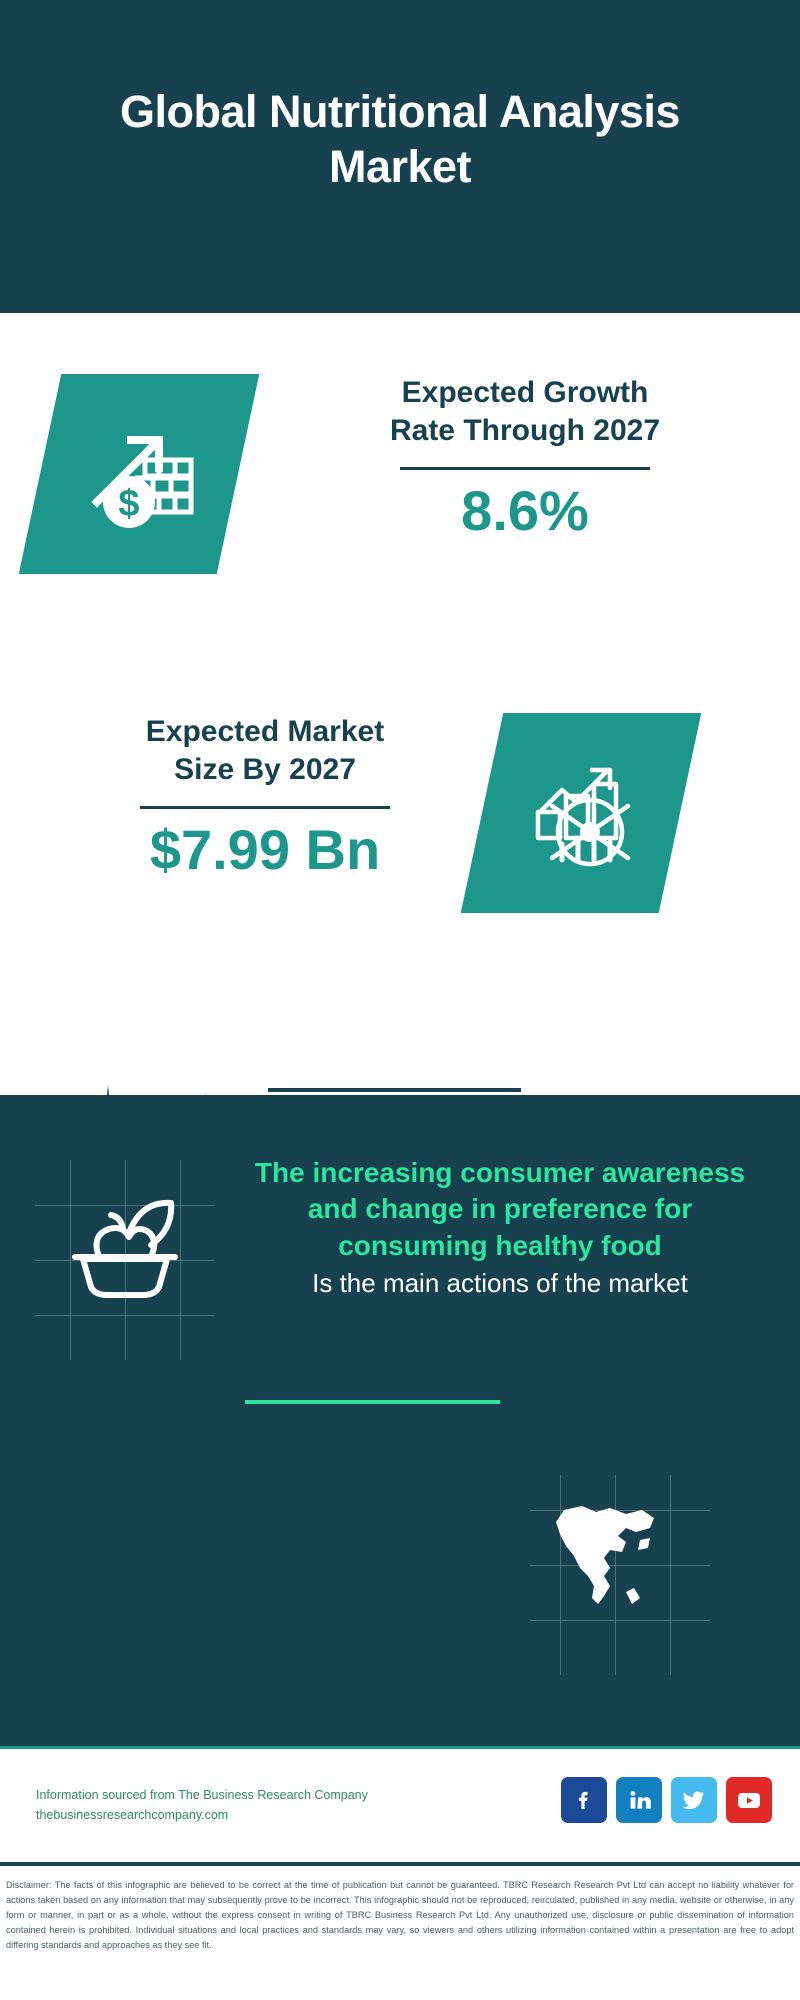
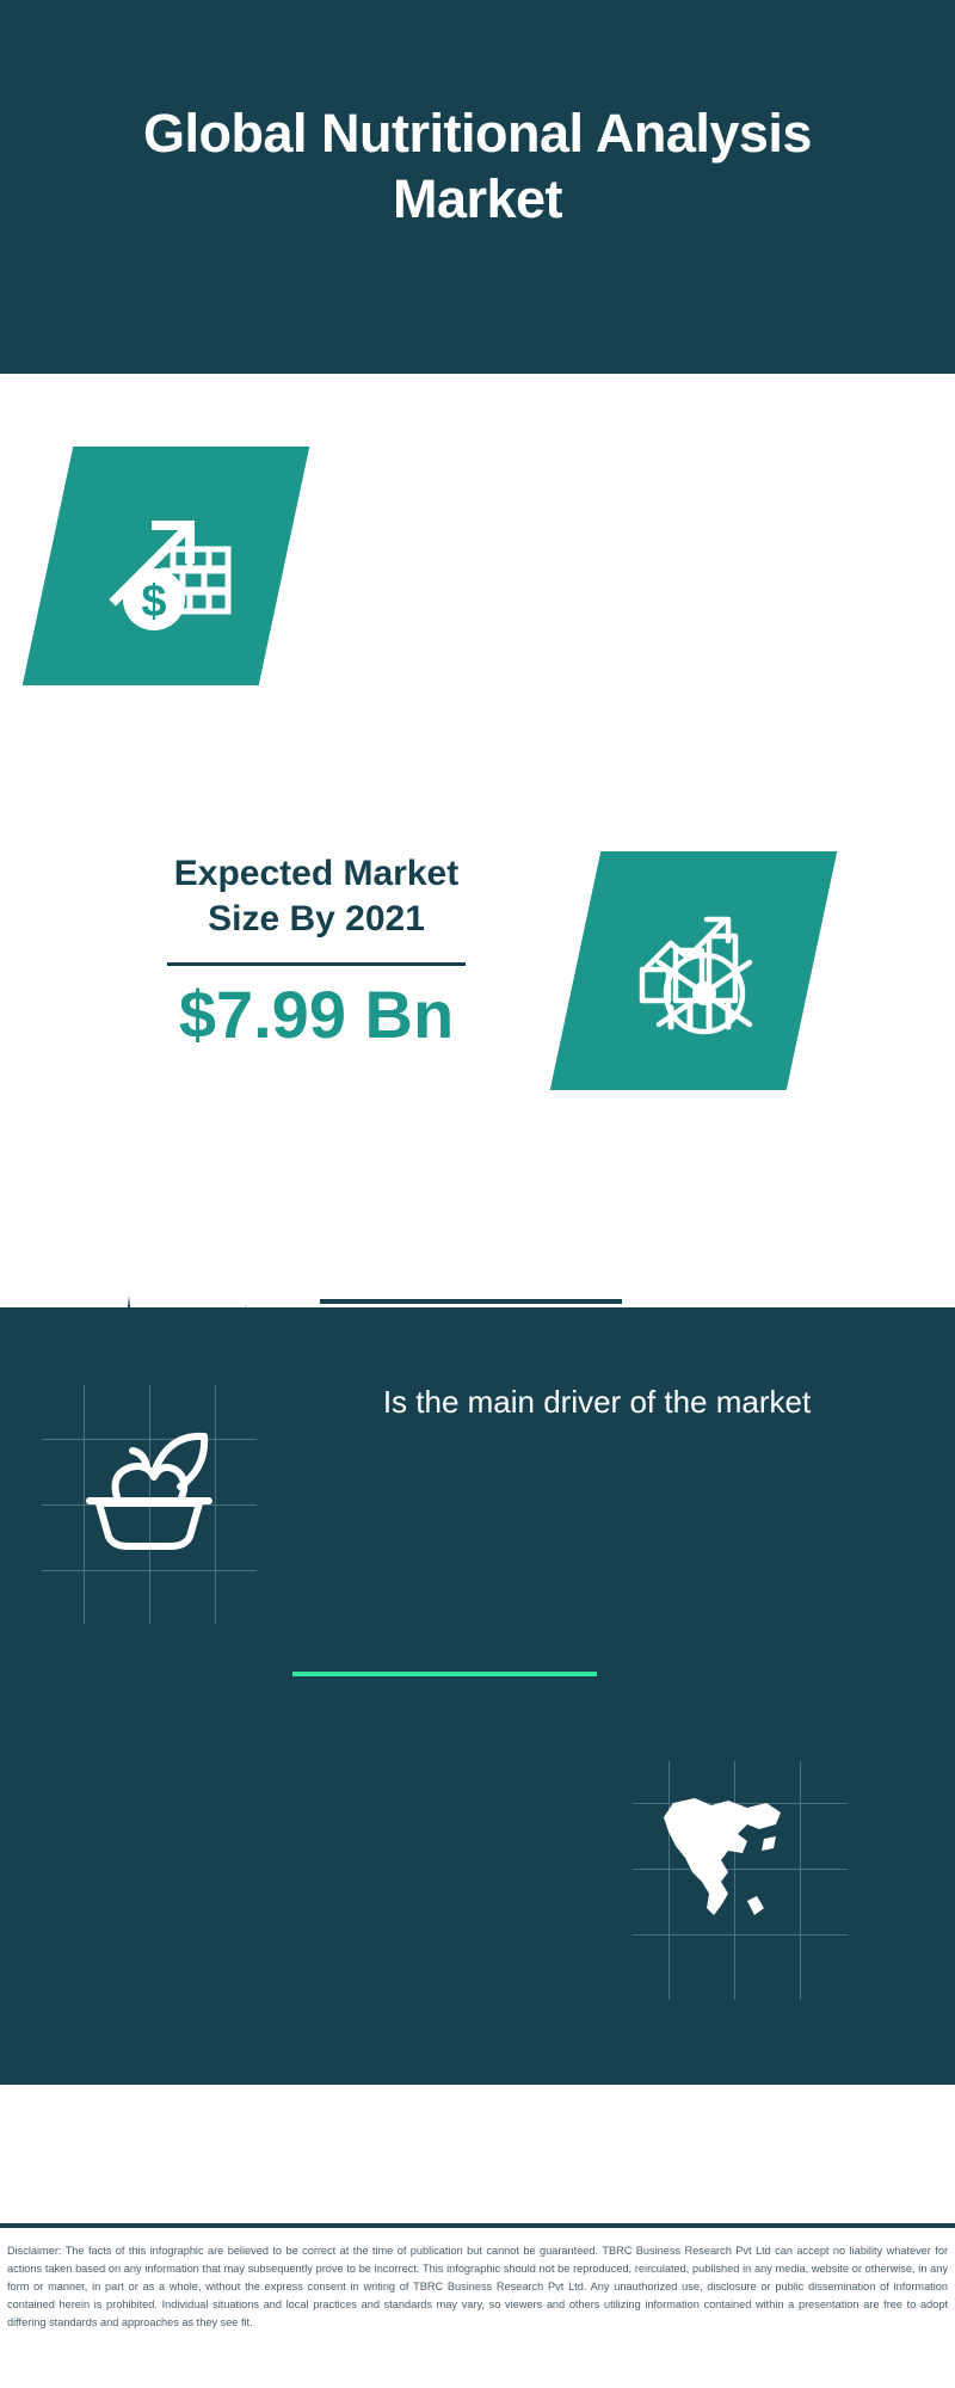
  Global Nutritional Analysis Market
- Expected Growth
- Rate Through 2027
- 8.6%
  Expected Market
- Size By 2027
+ Size By 2021
  $7.99 Bn
- The increasing consumer awareness and change in preference for consuming healthy food
- Is the main actions of the market
+ Is the main driver of the market
- Information sourced from The Business Research Company
- thebusinessresearchcompany.com
- Disclaimer: The facts of this infographic are believed to be correct at the time of publication but cannot be guaranteed. TBRC Research Research Pvt Ltd can accept no liability whatever for actions taken based on any information that may subsequently prove to be incorrect. This infographic should not be reproduced, reirculated, published in any media, website or otherwise, in any form or manner, in part or as a whole, without the express consent in writing of TBRC Business Research Pvt Ltd. Any unauthorized use, disclosure or public dissemination of information contained herein is prohibited. Individual situations and local practices and standards may vary, so viewers and others utilizing information contained within a presentation are free to adopt differing standards and approaches as they see fit.
+ Disclaimer: The facts of this infographic are believed to be correct at the time of publication but cannot be guaranteed. TBRC Business Research Pvt Ltd can accept no liability whatever for actions taken based on any information that may subsequently prove to be incorrect. This infographic should not be reproduced, reirculated, published in any media, website or otherwise, in any form or manner, in part or as a whole, without the express consent in writing of TBRC Business Research Pvt Ltd. Any unauthorized use, disclosure or public dissemination of information contained herein is prohibited. Individual situations and local practices and standards may vary, so viewers and others utilizing information contained within a presentation are free to adopt differing standards and approaches as they see fit.
